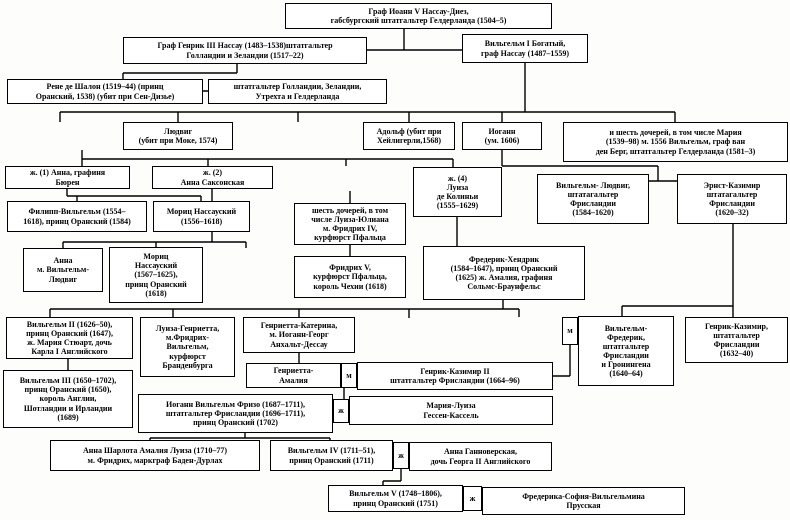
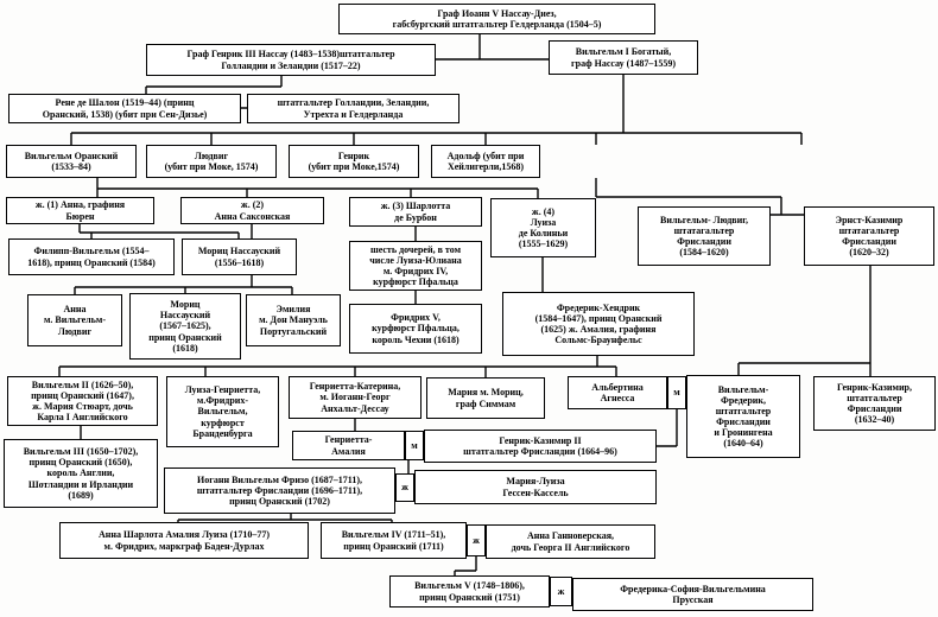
  Граф Иоанн V Нассау-Диез,
  габсбургский штатгальтер Гелдерланда (1504–5)
  Граф Генрик III Нассау (1483–1538)штатгальтер
  Голландии и Зеландии (1517–22)
  Вильгельм I Богатый,
  граф Нассау (1487–1559)
  Рене де Шалон (1519–44) (принц
  Оранский, 1538) (убит при Сен-Дизье)
  штатгальтер Голландии, Зеландии,
  Утрехта и Гелдерланда
+ Вильгельм Оранский
+ (1533–84)
  Людвиг
  (убит при Моке, 1574)
+ Генрик
+ (убит при Моке,1574)
  Адольф (убит при
  Хейлигерли,1568)
- Иоганн
- (ум. 1606)
- и шесть дочерей, в том числе Мария
- (1539–98) м. 1556 Вильгельм, граф ван
- ден Берг, штатгальтер Гелдерланда (1581–3)
  ж. (1) Анна, графиня
  Бюрен
  ж. (2)
  Анна Саксонская
+ ж. (3) Шарлотта
+ де Бурбон
  ж. (4)
  Луиза
  де Колиньи
  (1555–1629)
  Вильгельм- Людвиг,
  штатагальтер
  Фрисландии
  (1584–1620)
  Эрнст-Казимир
  штатагальтер
  Фрисландии
  (1620–32)
  Филипп-Вильгельм (1554–
  1618), принц Оранский (1584)
  Мориц Нассауский
  (1556–1618)
  шесть дочерей, в том
  числе Луиза-Юлиана
  м. Фридрих IV,
  курфюрст Пфальца
  Анна
  м. Вильгельм-
  Людвиг
  Мориц
  Нассауский
  (1567–1625),
  принц Оранский
  (1618)
+ Эмилия
+ м. Дон Мануэль
+ Португальский
  Фридрих V,
  курфюрст Пфальца,
  король Чехии (1618)
  Фредерик-Хендрик
  (1584–1647), принц Оранский
  (1625) ж. Амалия, графиня
  Сольмс-Браунфельс
  Вильгельм II (1626–50),
  принц Оранский (1647),
  ж. Мария Стюарт, дочь
  Карла I Английского
  Луиза-Генриетта,
  м.Фридрих-
  Вильгельм,
  курфюрст
  Бранденбурга
  Генриетта-Катерина,
  м. Иоганн-Георг
  Анхальт-Дессау
+ Мария м. Мориц,
+ граф Симмам
+ Альбертина
+ Агнесса
  м
  Вильгельм-
  Фредерик,
  штатгальтер
  Фрисландии
  и Гронингена
  (1640–64)
  Генрик-Казимир,
  штатгальтер
  Фрисландии
  (1632–40)
  Генриетта-
  Амалия
  м
  Генрик-Казимир II
  штатгальтер Фрисландии (1664–96)
  Вильгельм III (1650–1702),
  принц Оранский (1650),
  король Англии,
  Шотландии и Ирландии
  (1689)
  Иоганн Вильгельм Фризо (1687–1711),
  штатгальтер Фрисландии (1696–1711),
  принц Оранский (1702)
  ж
  Мария-Луиза
  Гессен-Кассель
  Анна Шарлота Амалия Луиза (1710–77)
  м. Фридрих, маркграф Баден-Дурлах
  Вильгельм IV (1711–51),
  принц Оранский (1711)
  ж
  Анна Ганноверская,
  дочь Георга II Английского
  Вильгельм V (1748–1806),
  принц Оранский (1751)
  ж
  Фредерика-София-Вильгельмина
  Прусская
